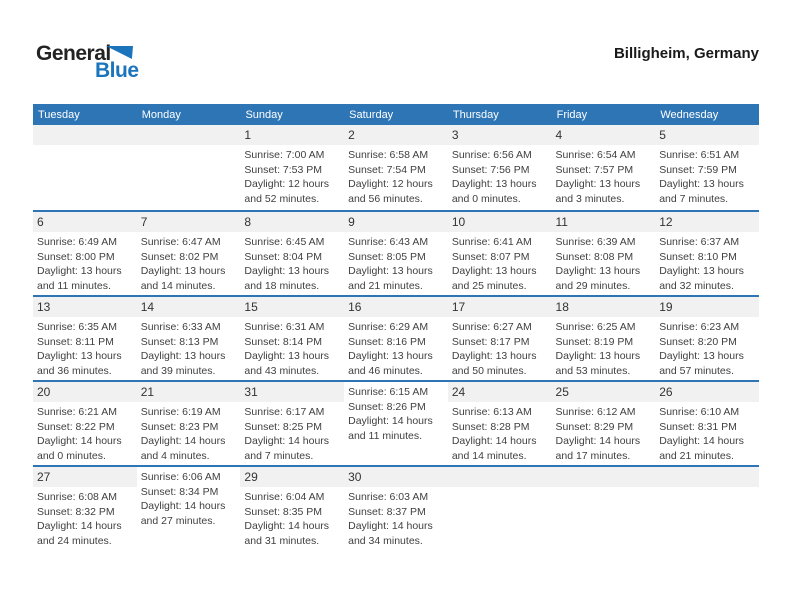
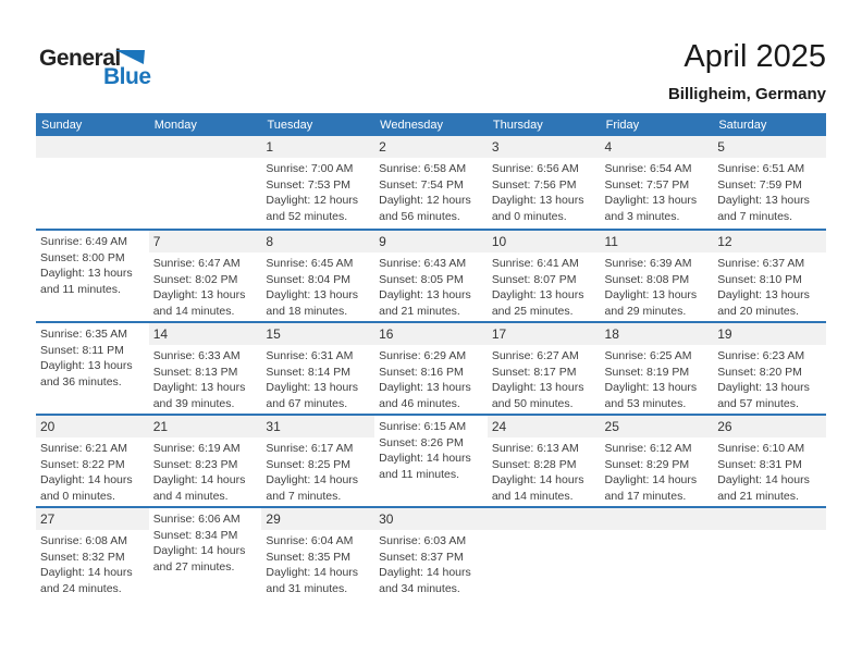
  General
  Blue
+ April 2025
  Billigheim, Germany
- Tuesday
+ Sunday
  Monday
- Sunday
+ Tuesday
- Saturday
+ Wednesday
  Thursday
  Friday
- Wednesday
+ Saturday
  1
  Sunrise: 7:00 AM
  Sunset: 7:53 PM
  Daylight: 12 hours
  and 52 minutes.
  2
  Sunrise: 6:58 AM
  Sunset: 7:54 PM
  Daylight: 12 hours
  and 56 minutes.
  3
  Sunrise: 6:56 AM
  Sunset: 7:56 PM
  Daylight: 13 hours
  and 0 minutes.
  4
  Sunrise: 6:54 AM
  Sunset: 7:57 PM
  Daylight: 13 hours
  and 3 minutes.
  5
  Sunrise: 6:51 AM
  Sunset: 7:59 PM
  Daylight: 13 hours
  and 7 minutes.
- 6
  Sunrise: 6:49 AM
  Sunset: 8:00 PM
  Daylight: 13 hours
  and 11 minutes.
  7
  Sunrise: 6:47 AM
  Sunset: 8:02 PM
  Daylight: 13 hours
  and 14 minutes.
  8
  Sunrise: 6:45 AM
  Sunset: 8:04 PM
  Daylight: 13 hours
  and 18 minutes.
  9
  Sunrise: 6:43 AM
  Sunset: 8:05 PM
  Daylight: 13 hours
  and 21 minutes.
  10
  Sunrise: 6:41 AM
  Sunset: 8:07 PM
  Daylight: 13 hours
  and 25 minutes.
  11
  Sunrise: 6:39 AM
  Sunset: 8:08 PM
  Daylight: 13 hours
  and 29 minutes.
  12
  Sunrise: 6:37 AM
  Sunset: 8:10 PM
  Daylight: 13 hours
- and 32 minutes.
+ and 20 minutes.
- 13
  Sunrise: 6:35 AM
  Sunset: 8:11 PM
  Daylight: 13 hours
  and 36 minutes.
  14
  Sunrise: 6:33 AM
  Sunset: 8:13 PM
  Daylight: 13 hours
  and 39 minutes.
  15
  Sunrise: 6:31 AM
  Sunset: 8:14 PM
  Daylight: 13 hours
- and 43 minutes.
+ and 67 minutes.
  16
  Sunrise: 6:29 AM
  Sunset: 8:16 PM
  Daylight: 13 hours
  and 46 minutes.
  17
  Sunrise: 6:27 AM
  Sunset: 8:17 PM
  Daylight: 13 hours
  and 50 minutes.
  18
  Sunrise: 6:25 AM
  Sunset: 8:19 PM
  Daylight: 13 hours
  and 53 minutes.
  19
  Sunrise: 6:23 AM
  Sunset: 8:20 PM
  Daylight: 13 hours
  and 57 minutes.
  20
  Sunrise: 6:21 AM
  Sunset: 8:22 PM
  Daylight: 14 hours
  and 0 minutes.
  21
  Sunrise: 6:19 AM
  Sunset: 8:23 PM
  Daylight: 14 hours
  and 4 minutes.
  31
  Sunrise: 6:17 AM
  Sunset: 8:25 PM
  Daylight: 14 hours
  and 7 minutes.
  Sunrise: 6:15 AM
  Sunset: 8:26 PM
  Daylight: 14 hours
  and 11 minutes.
  24
  Sunrise: 6:13 AM
  Sunset: 8:28 PM
  Daylight: 14 hours
  and 14 minutes.
  25
  Sunrise: 6:12 AM
  Sunset: 8:29 PM
  Daylight: 14 hours
  and 17 minutes.
  26
  Sunrise: 6:10 AM
  Sunset: 8:31 PM
  Daylight: 14 hours
  and 21 minutes.
  27
  Sunrise: 6:08 AM
  Sunset: 8:32 PM
  Daylight: 14 hours
  and 24 minutes.
  Sunrise: 6:06 AM
  Sunset: 8:34 PM
  Daylight: 14 hours
  and 27 minutes.
  29
  Sunrise: 6:04 AM
  Sunset: 8:35 PM
  Daylight: 14 hours
  and 31 minutes.
  30
  Sunrise: 6:03 AM
  Sunset: 8:37 PM
  Daylight: 14 hours
  and 34 minutes.
